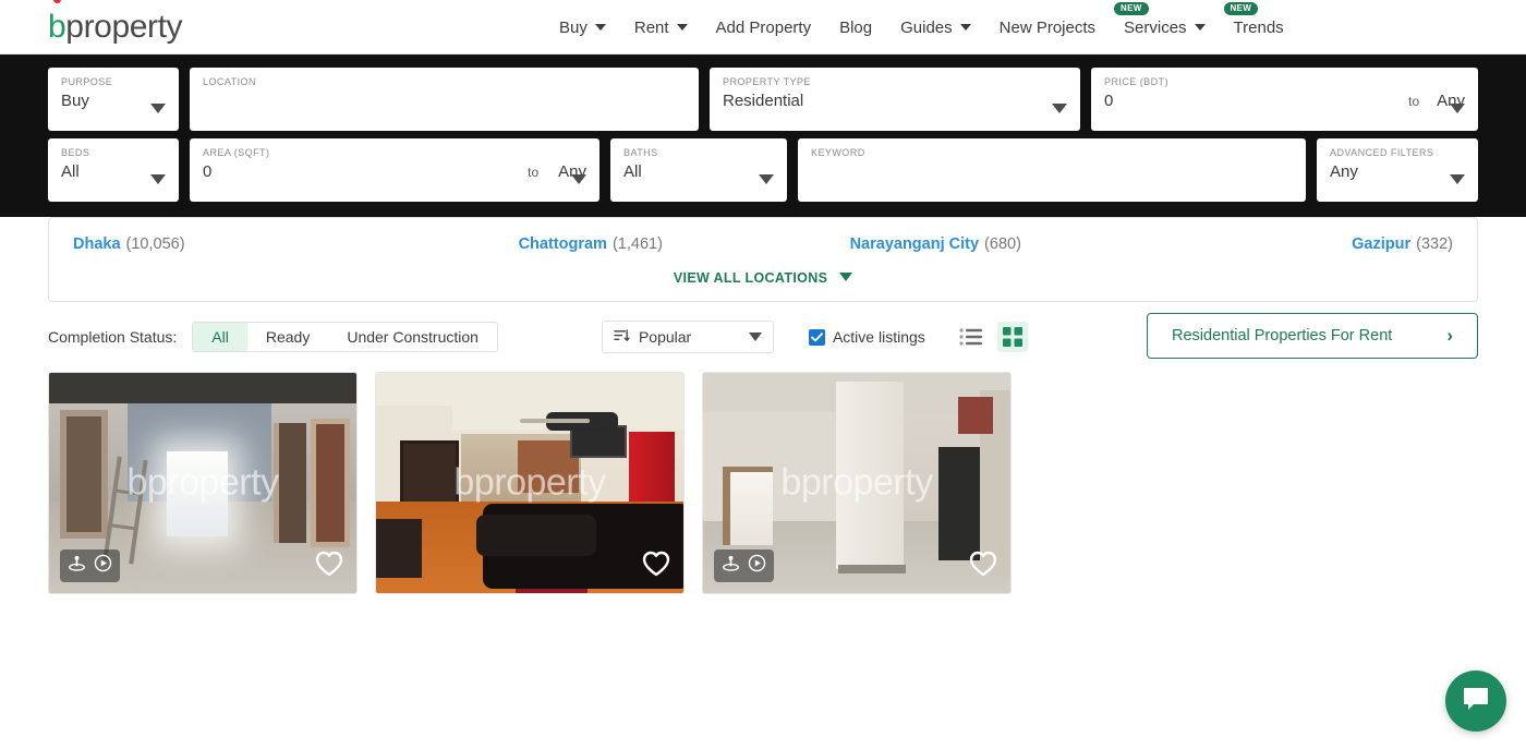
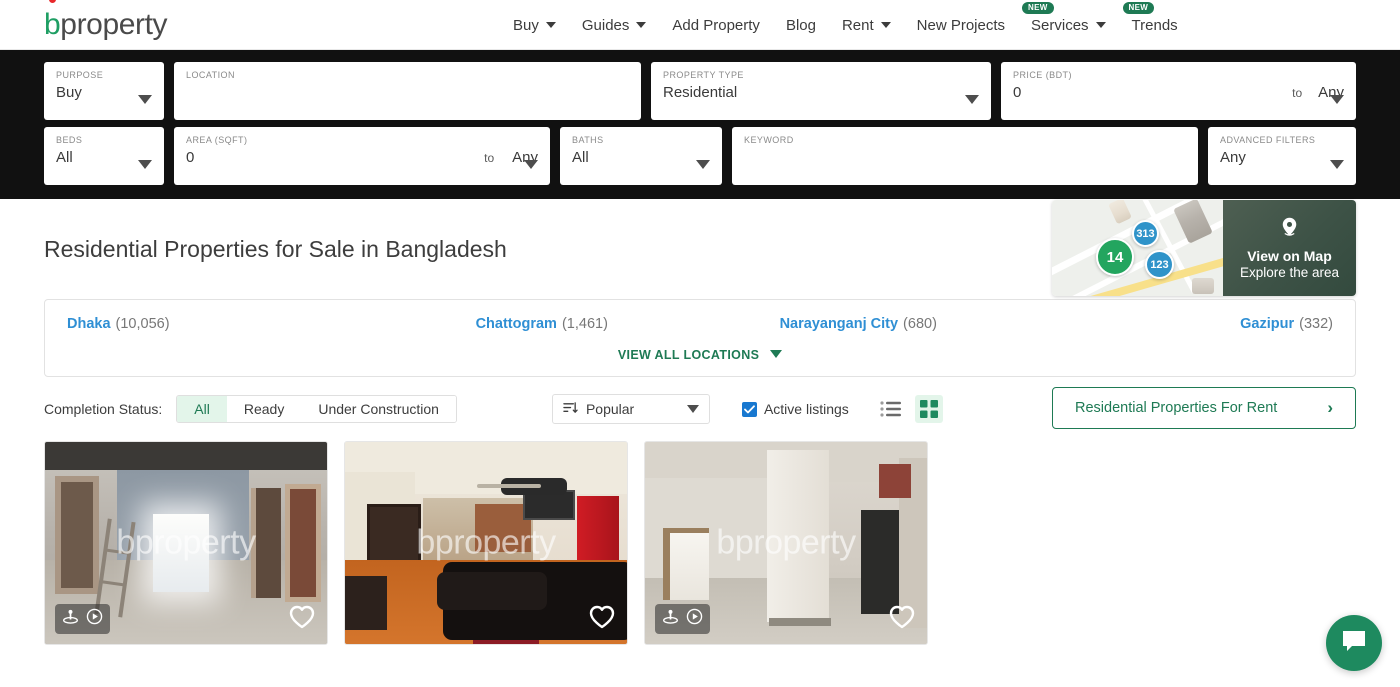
  b
  property
  Buy
- Rent
+ Guides
  Add Property
  Blog
- Guides
+ Rent
  New Projects
  NEW
  Services
  NEW
  Trends
  PURPOSE
  Buy
  LOCATION
  PROPERTY TYPE
  Residential
  PRICE (BDT)
  0
  to
  Any
  BEDS
  All
  AREA (SQFT)
  0
  to
  Any
  BATHS
  All
  KEYWORD
  ADVANCED FILTERS
  Any
+ Residential Properties for Sale in Bangladesh
+ 313
+ 14
+ 123
+ View on Map
+ Explore the area
  Dhaka
  (10,056)
  Chattogram
  (1,461)
  Narayanganj City
  (680)
  Gazipur
  (332)
  VIEW ALL LOCATIONS
  Completion Status:
  All
  Ready
  Under Construction
  Popular
  Active listings
  Residential Properties For Rent
  ›
  bproperty
  bproperty
  bproperty
